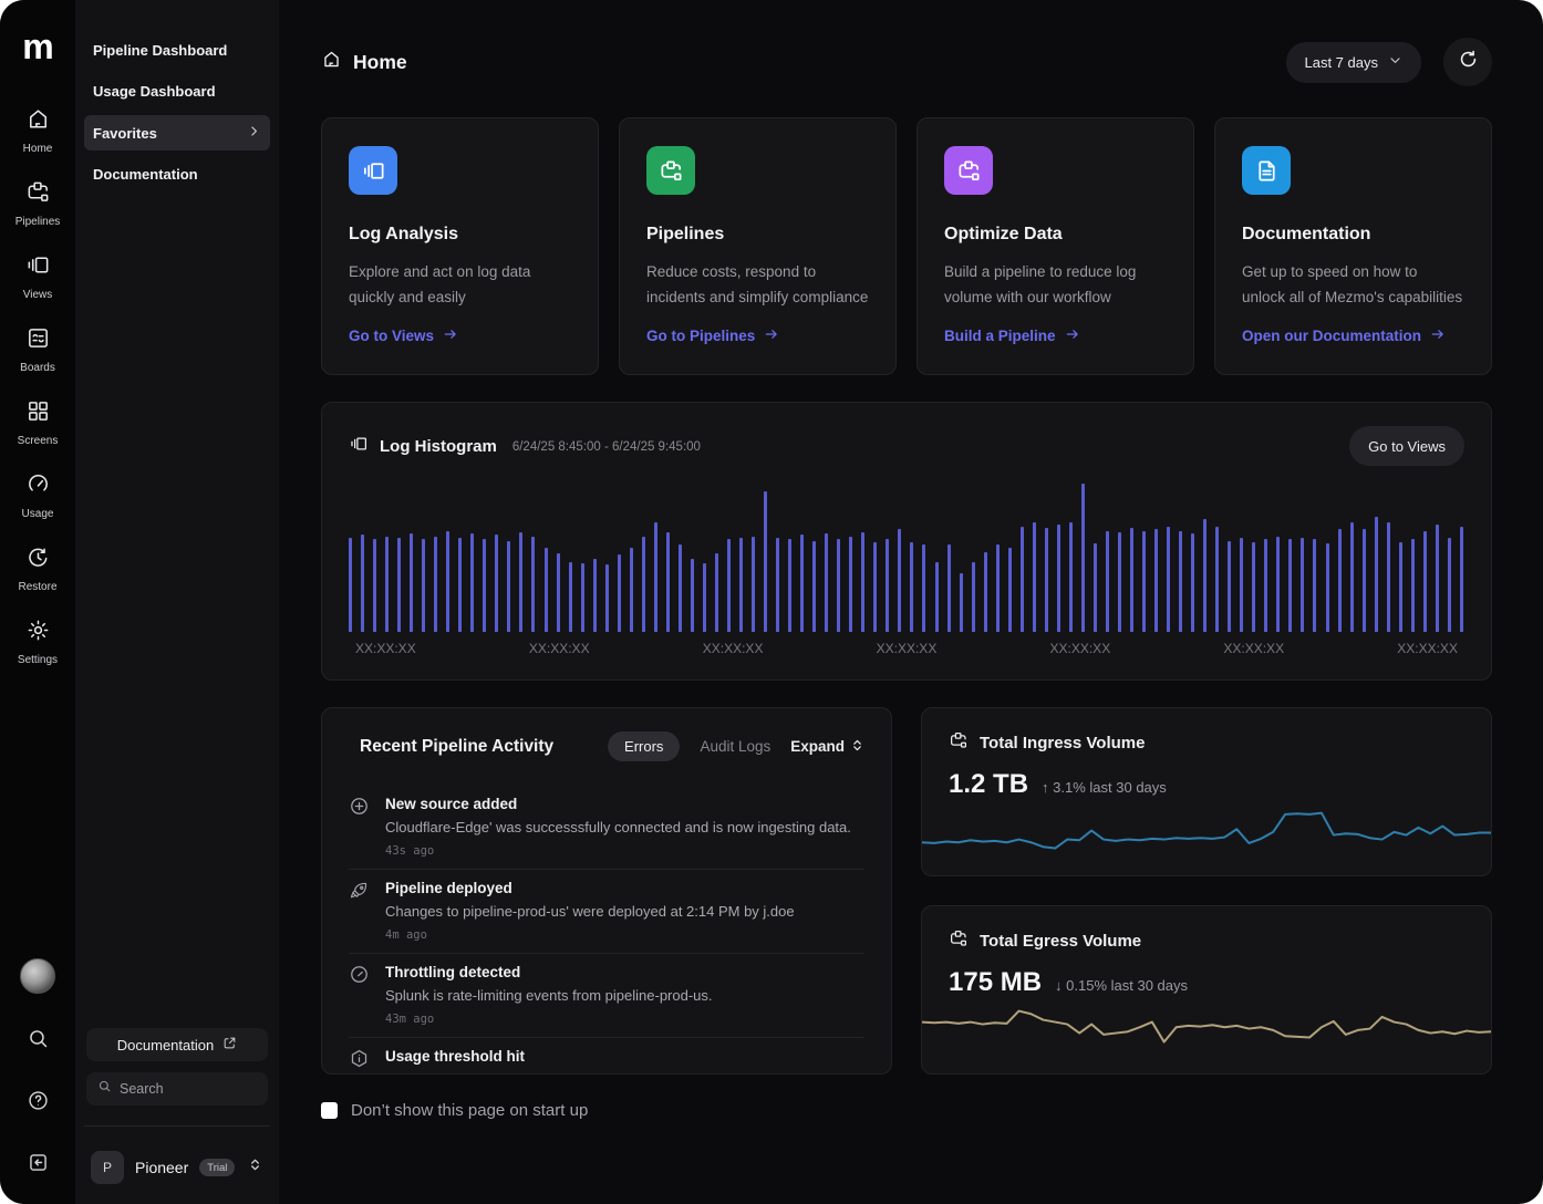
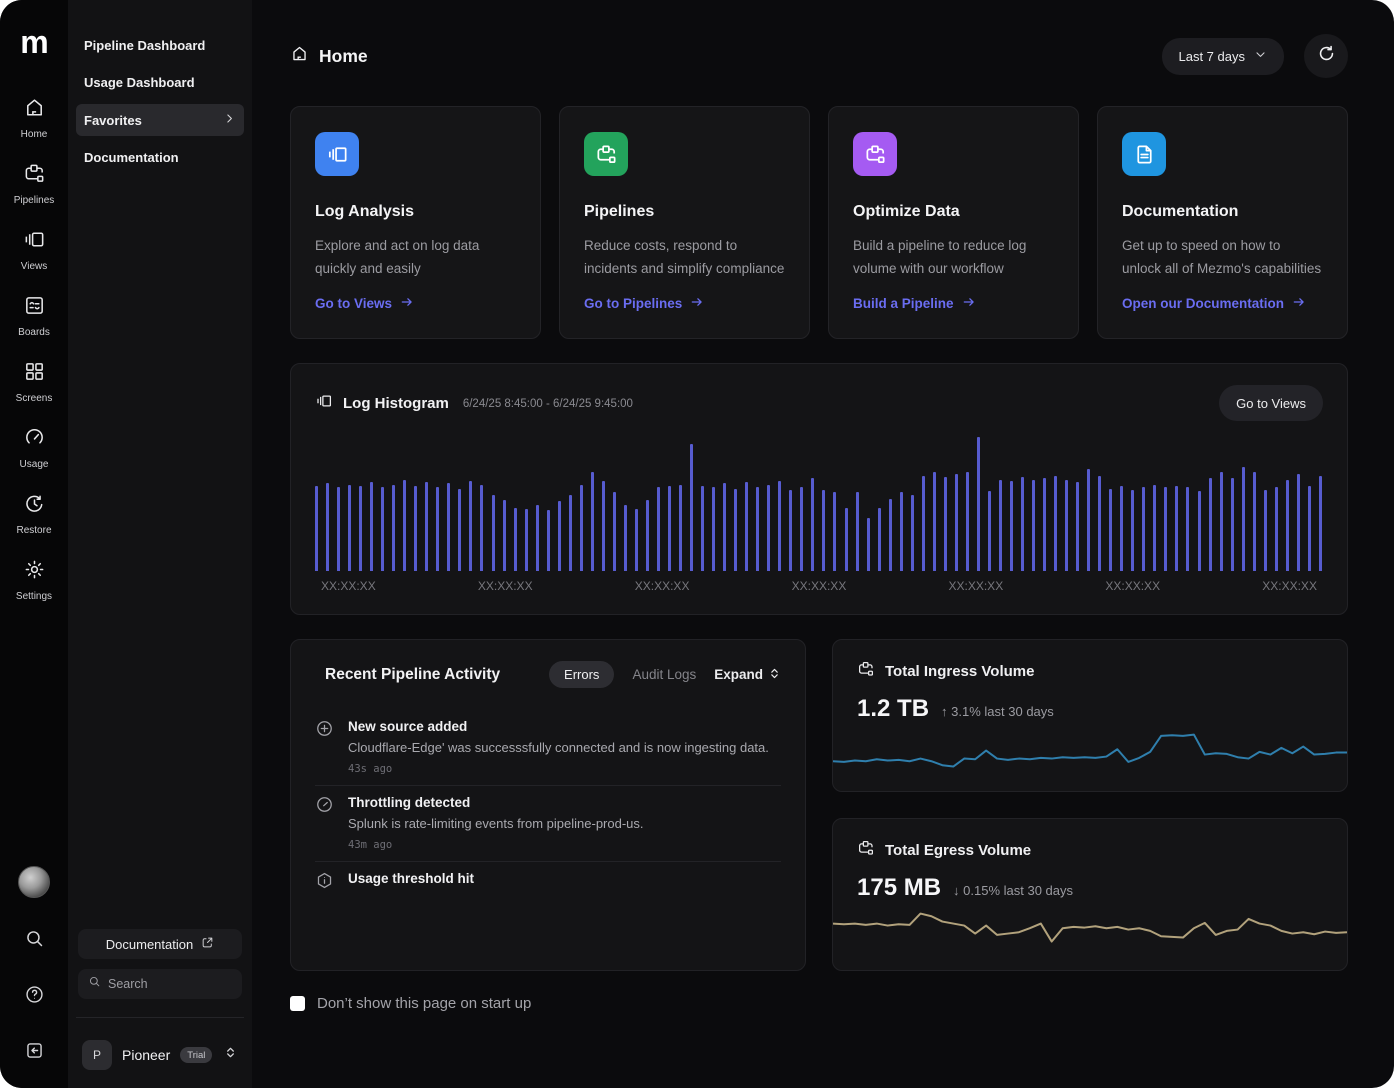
  m
  Home
  Pipelines
  Views
  Boards
  Screens
  Usage
  Restore
  Settings
  Pipeline Dashboard
  Usage Dashboard
  Favorites
  Documentation
  Documentation
  Search
  P
  Pioneer
  Trial
  Home
  Last 7 days
  Log Analysis
  Explore and act on log data quickly and easily
  Go to Views
  Pipelines
  Reduce costs, respond to incidents and simplify compliance
  Go to Pipelines
  Optimize Data
  Build a pipeline to reduce log volume with our workflow
  Build a Pipeline
  Documentation
  Get up to speed on how to unlock all of Mezmo's capabilities
  Open our Documentation
  Log Histogram
  6/24/25 8:45:00 - 6/24/25 9:45:00
  Go to Views
  XX:XX:XX
  XX:XX:XX
  XX:XX:XX
  XX:XX:XX
  XX:XX:XX
  XX:XX:XX
  XX:XX:XX
  Recent Pipeline Activity
  Errors
  Audit Logs
  Expand
  New source added
  Cloudflare-Edge' was successsfully connected and is now ingesting data.
  43s ago
- Pipeline deployed
- Changes to pipeline-prod-us' were deployed at 2:14 PM by j.doe
- 4m ago
  Throttling detected
  Splunk is rate-limiting events from pipeline-prod-us.
  43m ago
  Usage threshold hit
  Total Ingress Volume
  1.2 TB
  ↑ 3.1% last 30 days
  Total Egress Volume
  175 MB
  ↓ 0.15% last 30 days
  Don’t show this page on start up
